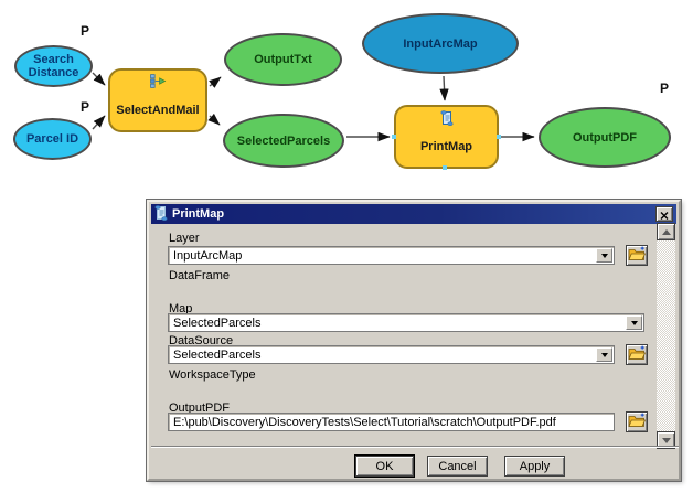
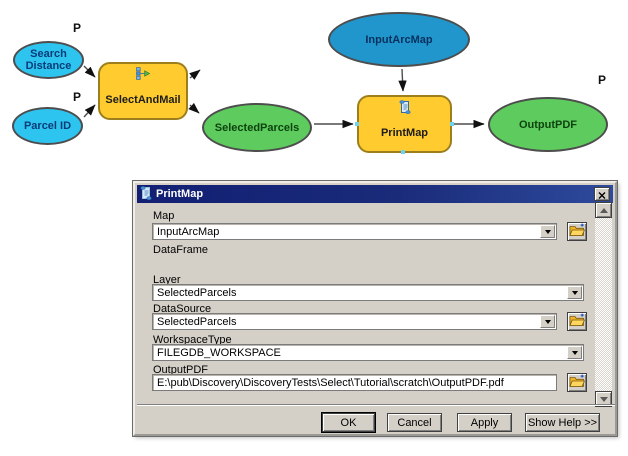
  P
  P
  P
  Search
  Distance
  Parcel ID
  SelectAndMail
- OutputTxt
  SelectedParcels
  InputArcMap
  PrintMap
  OutputPDF
  PrintMap
- Layer
+ Map
  InputArcMap
  DataFrame
- Map
+ Layer
  SelectedParcels
  DataSource
  SelectedParcels
  WorkspaceType
+ FILEGDB_WORKSPACE
  OutputPDF
  E:\pub\Discovery\DiscoveryTests\Select\Tutorial\scratch\OutputPDF.pdf
  OK
  Cancel
  Apply
+ Show Help >>
